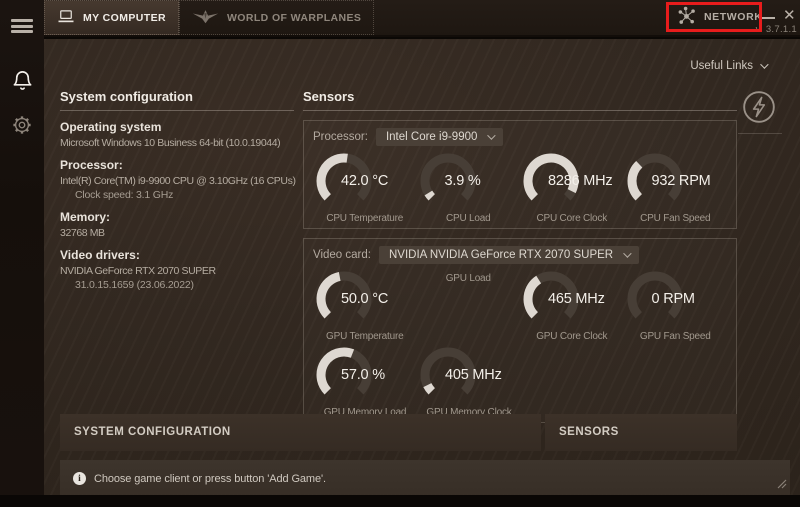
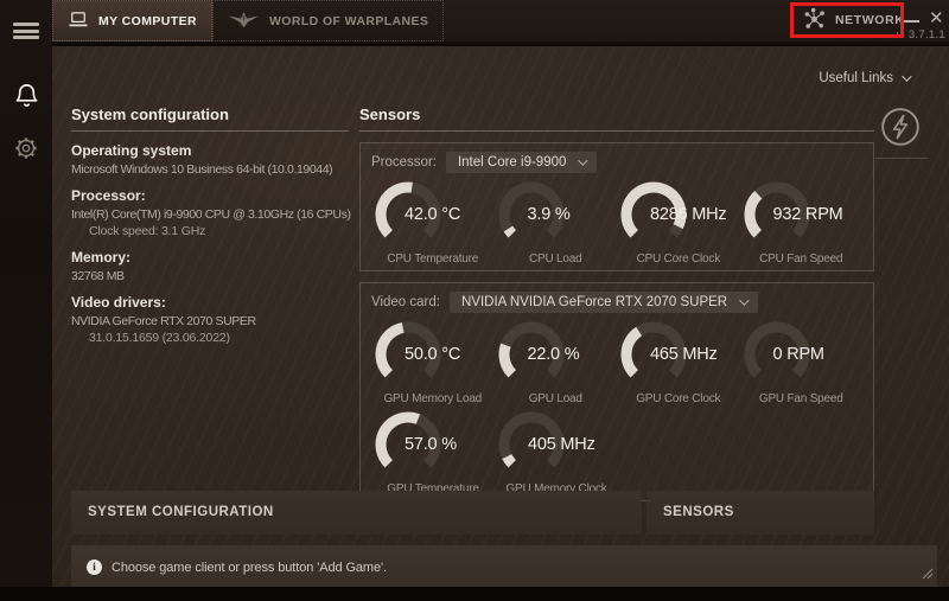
  MY COMPUTER
  WORLD OF WARPLANES
  NETWORK
  ✕
  v. 3.7.1.1
  Useful Links
  System configuration
  Operating system
  Microsoft Windows 10 Business 64-bit (10.0.19044)
  Processor:
  Intel(R) Core(TM) i9-9900 CPU @ 3.10GHz (16 CPUs)
  Clock speed: 3.1 GHz
  Memory:
  32768 MB
  Video drivers:
  NVIDIA GeForce RTX 2070 SUPER
  31.0.15.1659 (23.06.2022)
  Sensors
  Processor:
  Intel Core i9-9900
  42.0 °C
  CPU Temperature
  3.9 %
  CPU Load
  8286 MHz
  CPU Core Clock
  932 RPM
  CPU Fan Speed
  Video card:
  NVIDIA NVIDIA GeForce RTX 2070 SUPER
  50.0 °C
- GPU Temperature
+ GPU Memory Load
+ 22.0 %
  GPU Load
  465 MHz
  GPU Core Clock
  0 RPM
  GPU Fan Speed
  57.0 %
- GPU Memory Load
+ GPU Temperature
  405 MHz
  GPU Memory Clock
  SYSTEM CONFIGURATION
  SENSORS
  i
  Choose game client or press button 'Add Game'.
